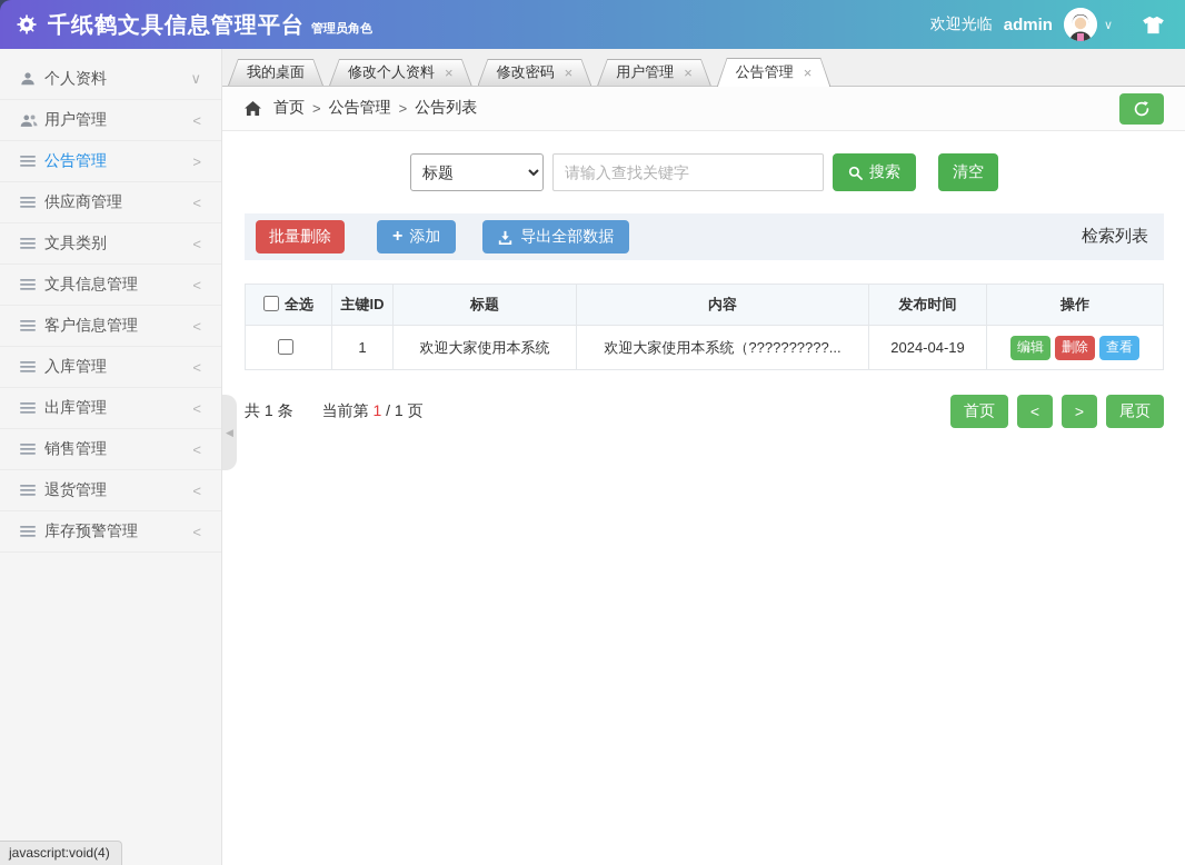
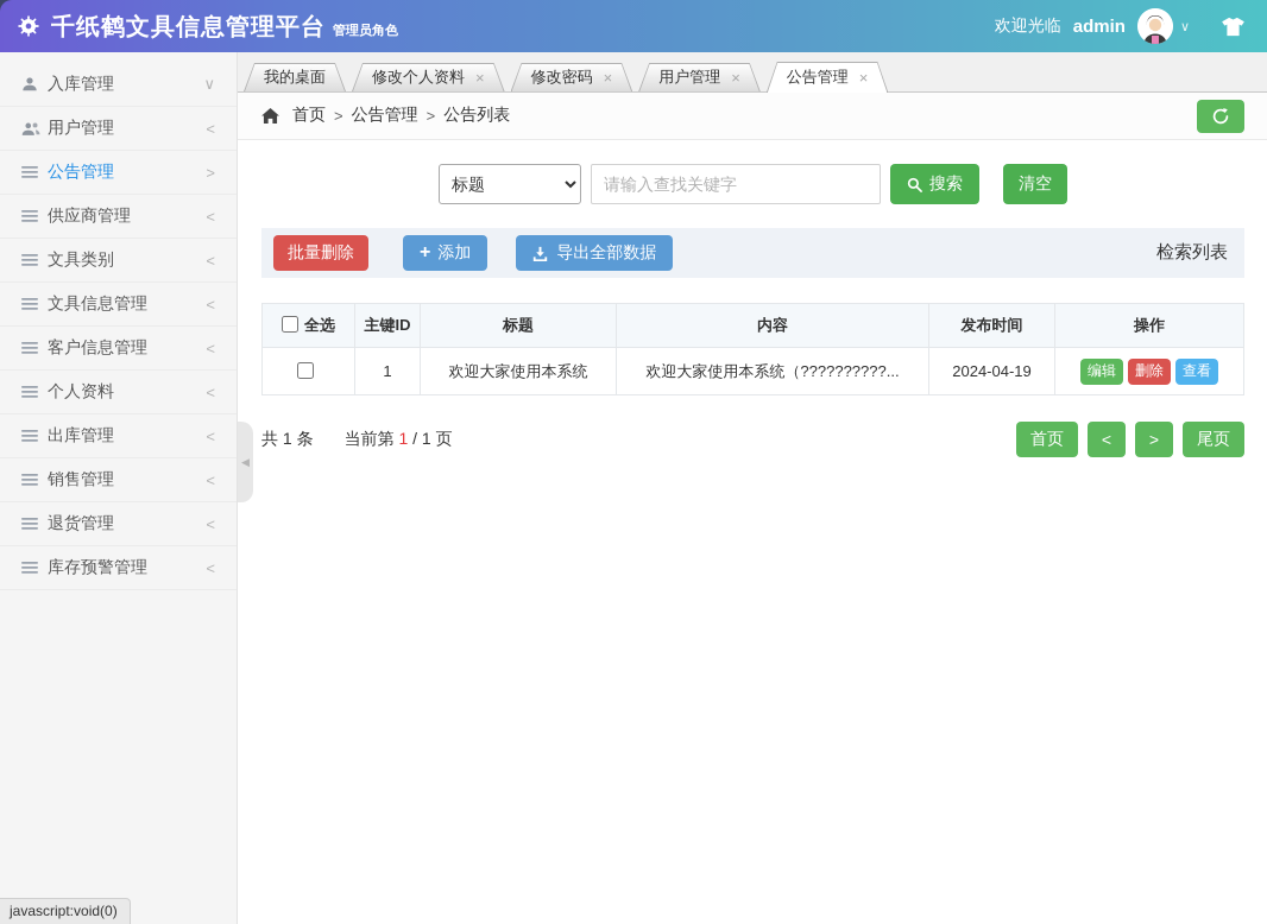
  千纸鹤文具信息管理平台
  管理员角色
  欢迎光临
  admin
  ∨
- 个人资料
+ 入库管理
  ∨
  用户管理
  <
  公告管理
  >
  供应商管理
  <
  文具类别
  <
  文具信息管理
  <
  客户信息管理
  <
- 入库管理
+ 个人资料
  <
  出库管理
  <
  销售管理
  <
  退货管理
  <
  库存预警管理
  <
  我的桌面
  修改个人资料
  ×
  修改密码
  ×
  用户管理
  ×
  公告管理
  ×
  首页
  >
  公告管理
  >
  公告列表
  标题
  请输入查找关键字
  搜索
  清空
  批量删除
  +
  添加
  导出全部数据
  检索列表
  全选	主键ID	标题	内容	发布时间	操作
  	1	欢迎大家使用本系统	欢迎大家使用本系统（??????????...	2024-04-19	编辑 删除 查看
  共 1 条 当前第 1 / 1 页
  首页
  <
  >
  尾页
  ◀
- javascript:void(4)
+ javascript:void(0)
